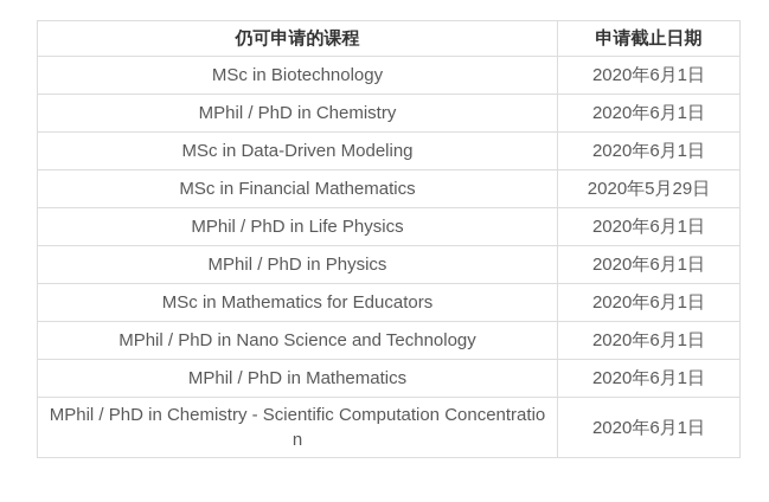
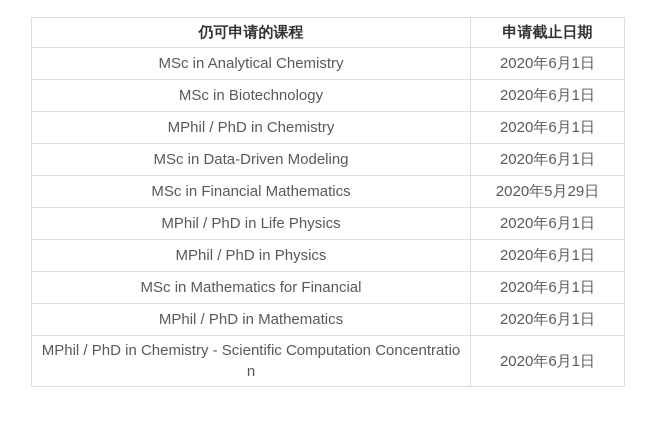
  仍可申请的课程	申请截止日期
+ MSc in Analytical Chemistry	2020年6月1日
  MSc in Biotechnology	2020年6月1日
  MPhil / PhD in Chemistry	2020年6月1日
  MSc in Data-Driven Modeling	2020年6月1日
  MSc in Financial Mathematics	2020年5月29日
  MPhil / PhD in Life Physics	2020年6月1日
  MPhil / PhD in Physics	2020年6月1日
- MSc in Mathematics for Educators	2020年6月1日
+ MSc in Mathematics for Financial	2020年6月1日
- MPhil / PhD in Nano Science and Technology	2020年6月1日
  MPhil / PhD in Mathematics	2020年6月1日
  MPhil / PhD in Chemistry - Scientific Computation Concentration	2020年6月1日
